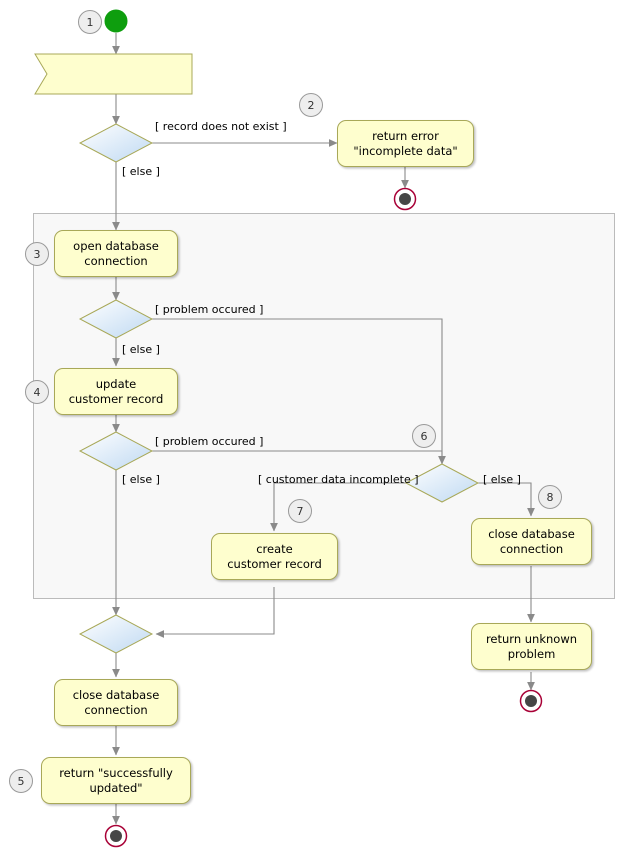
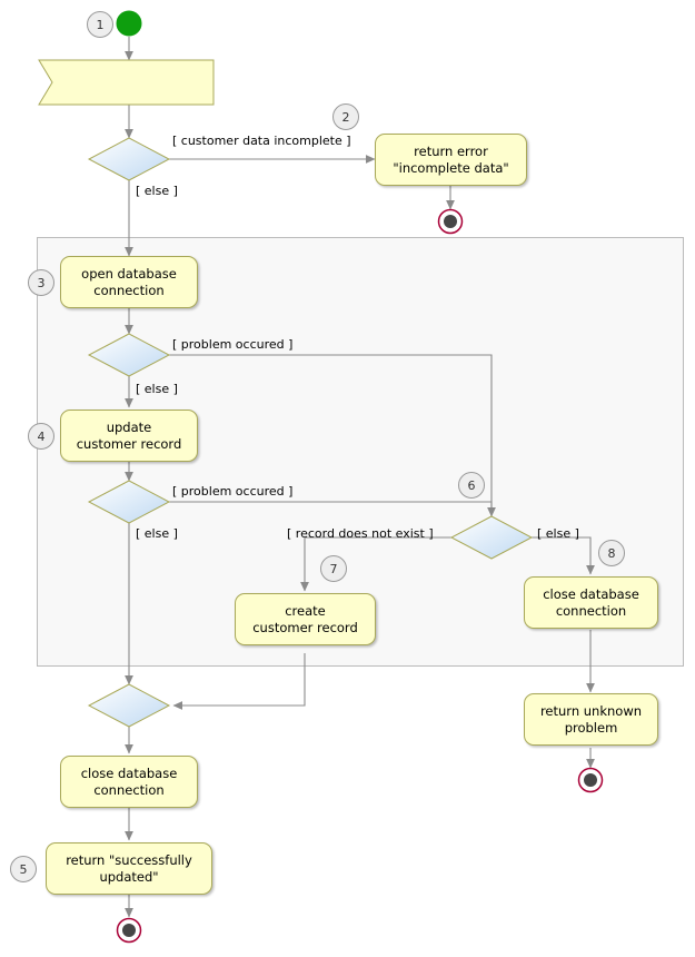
  return error
  "incomplete data"
  open database
  connection
  update
  customer record
  create
  customer record
  close database
  connection
  return unknown
  problem
  close database
  connection
  return "successfully
  updated"
- [ record does not exist ]
+ [ customer data incomplete ]
  [ else ]
  [ problem occured ]
  [ else ]
  [ problem occured ]
  [ else ]
- [ customer data incomplete ]
+ [ record does not exist ]
  [ else ]
  1
  2
  3
  4
  5
  6
  7
  8
